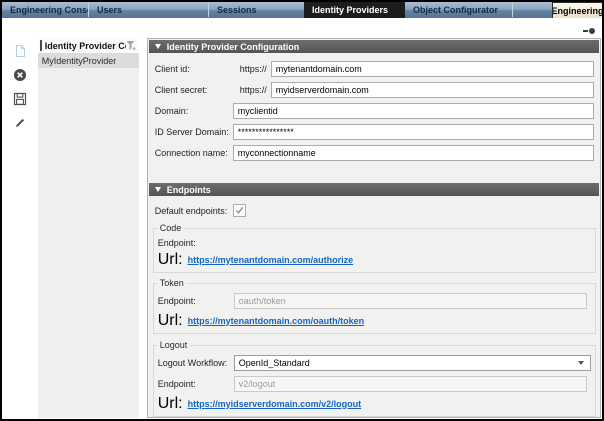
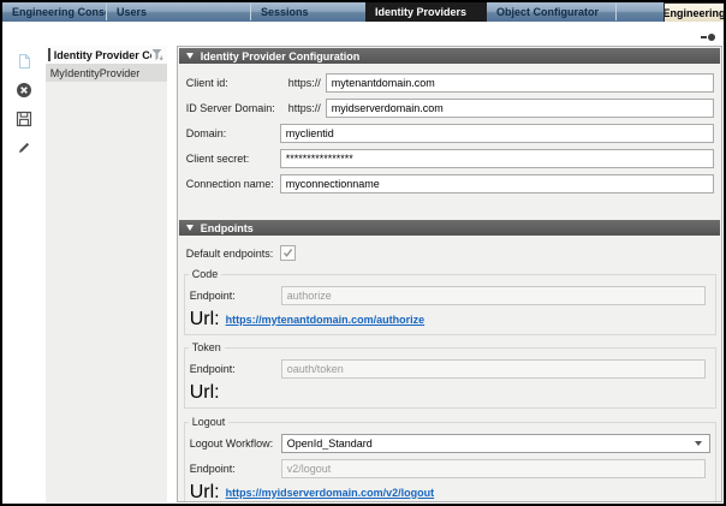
  Engineering Cons
  Users
  Sessions
  Identity Providers
  Object Configurator
  Engineering
  Identity Provider C
  MyIdentityProvider
  Identity Provider Configuration
  Client id:
  https://
  mytenantdomain.com
- Client secret:
+ ID Server Domain:
  https://
  myidserverdomain.com
  Domain:
  myclientid
- ID Server Domain:
+ Client secret:
  ****************
  Connection name:
  myconnectionname
  Endpoints
  Default endpoints:
  Code
  Endpoint:
+ authorize
  Url:
  https://mytenantdomain.com/authorize
  Token
  Endpoint:
  oauth/token
  Url:
- https://mytenantdomain.com/oauth/token
  Logout
  Logout Workflow:
  OpenId_Standard
  Endpoint:
  v2/logout
  Url:
  https://myidserverdomain.com/v2/logout
